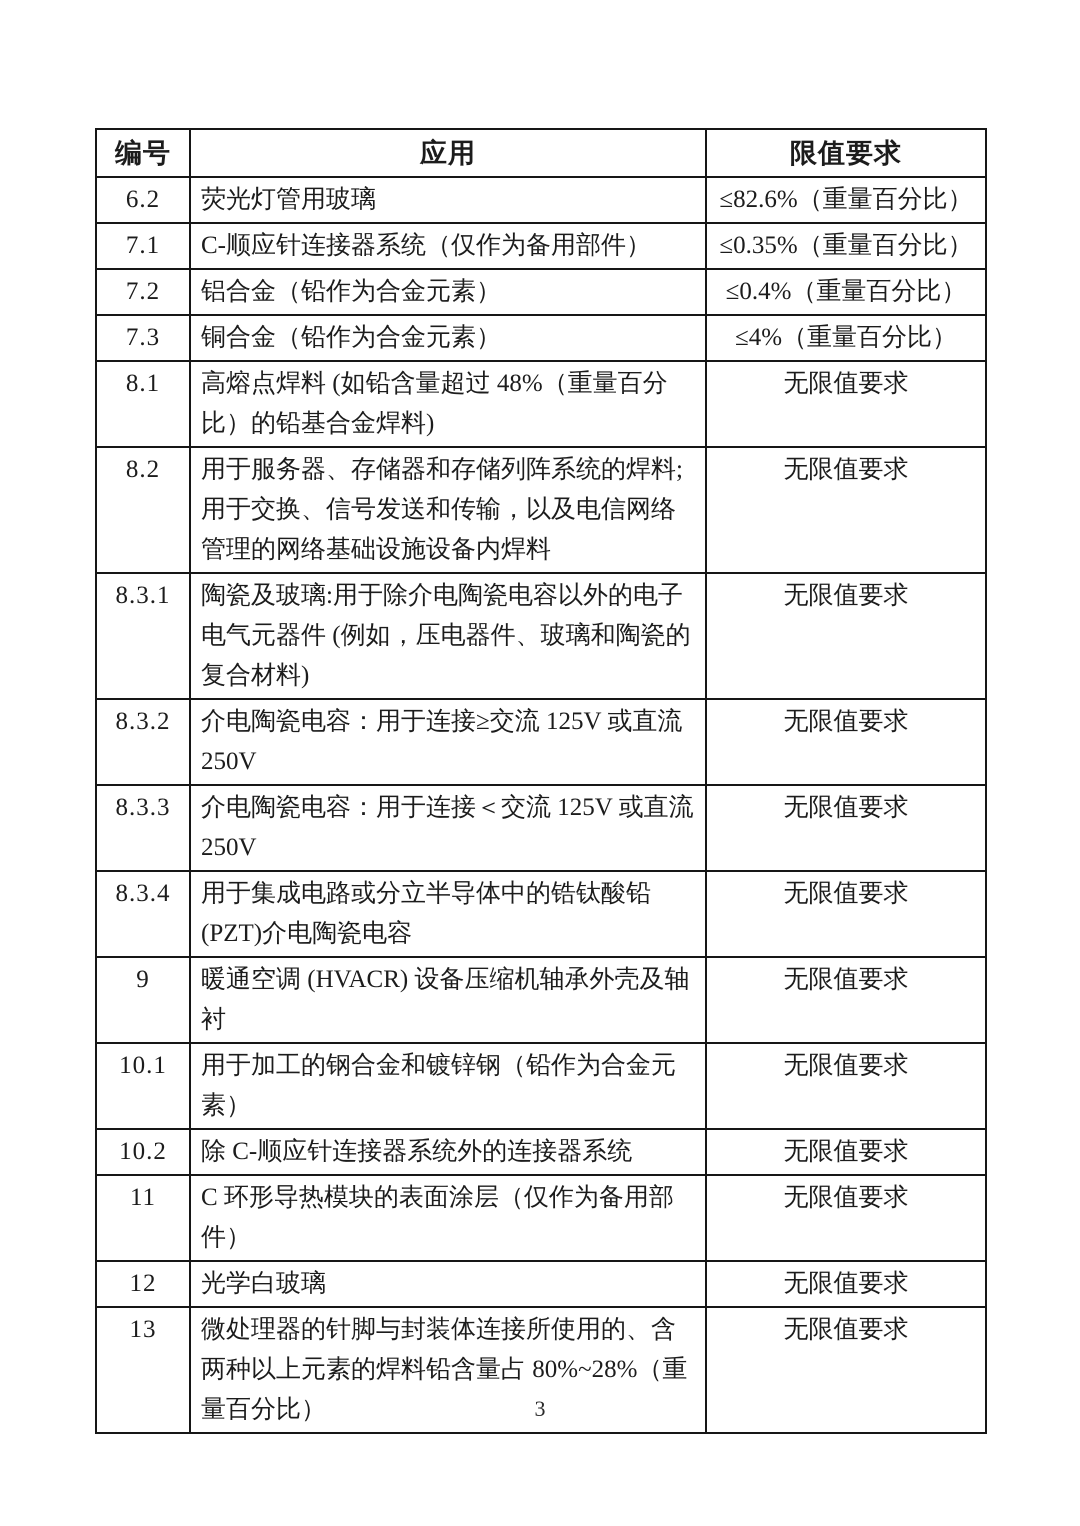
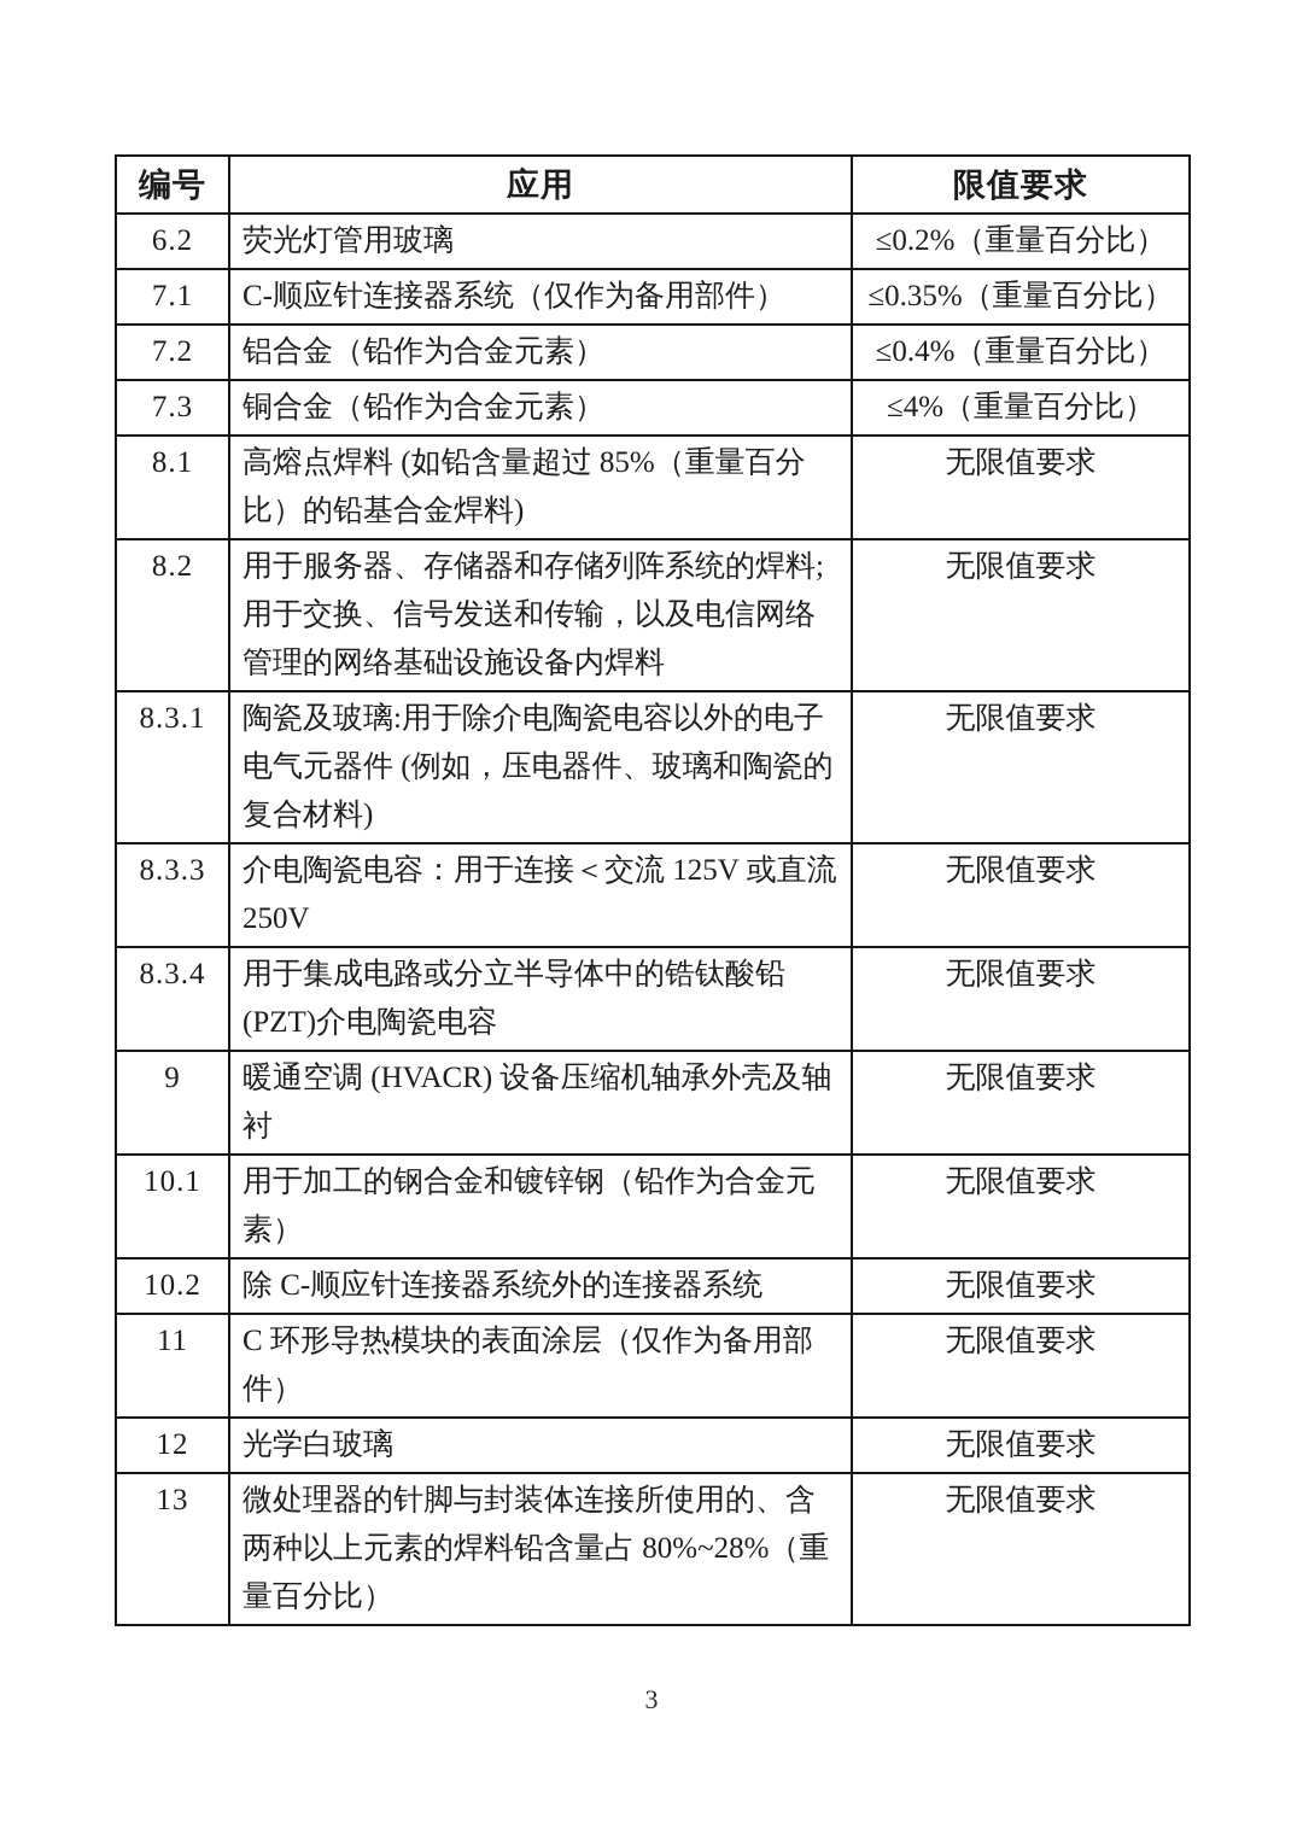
  编号	应用	限值要求
- 6.2	荧光灯管用玻璃	≤82.6%（重量百分比）
+ 6.2	荧光灯管用玻璃	≤0.2%（重量百分比）
  7.1	C-顺应针连接器系统（仅作为备用部件）	≤0.35%（重量百分比）
  7.2	铝合金（铅作为合金元素）	≤0.4%（重量百分比）
  7.3	铜合金（铅作为合金元素）	≤4%（重量百分比）
- 8.1	高熔点焊料 (如铅含量超过 48%（重量百分比）的铅基合金焊料)	无限值要求
+ 8.1	高熔点焊料 (如铅含量超过 85%（重量百分比）的铅基合金焊料)	无限值要求
  8.2	用于服务器、存储器和存储列阵系统的焊料; 用于交换、信号发送和传输，以及电信网络管理的网络基础设施设备内焊料	无限值要求
  8.3.1	陶瓷及玻璃:用于除介电陶瓷电容以外的电子电气元器件 (例如，压电器件、玻璃和陶瓷的复合材料)	无限值要求
- 8.3.2	介电陶瓷电容：用于连接≥交流 125V 或直流 250V	无限值要求
  8.3.3	介电陶瓷电容：用于连接＜交流 125V 或直流 250V	无限值要求
  8.3.4	用于集成电路或分立半导体中的锆钛酸铅(PZT)介电陶瓷电容	无限值要求
  9	暖通空调 (HVACR) 设备压缩机轴承外壳及轴衬	无限值要求
  10.1	用于加工的钢合金和镀锌钢（铅作为合金元素）	无限值要求
  10.2	除 C-顺应针连接器系统外的连接器系统	无限值要求
  11	C 环形导热模块的表面涂层（仅作为备用部件）	无限值要求
  12	光学白玻璃	无限值要求
  13	微处理器的针脚与封装体连接所使用的、含两种以上元素的焊料铅含量占 80%~28%（重量百分比）	无限值要求
  3
